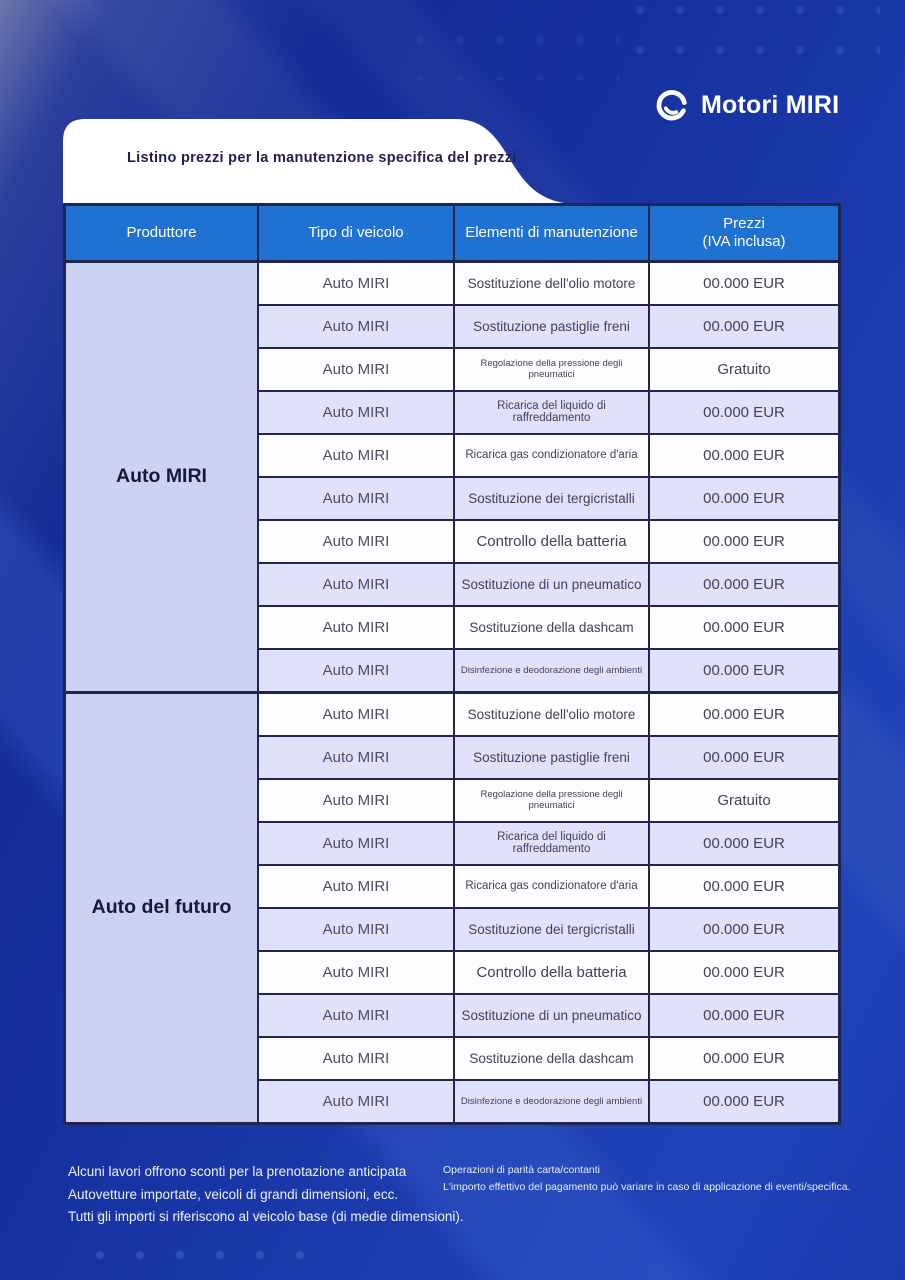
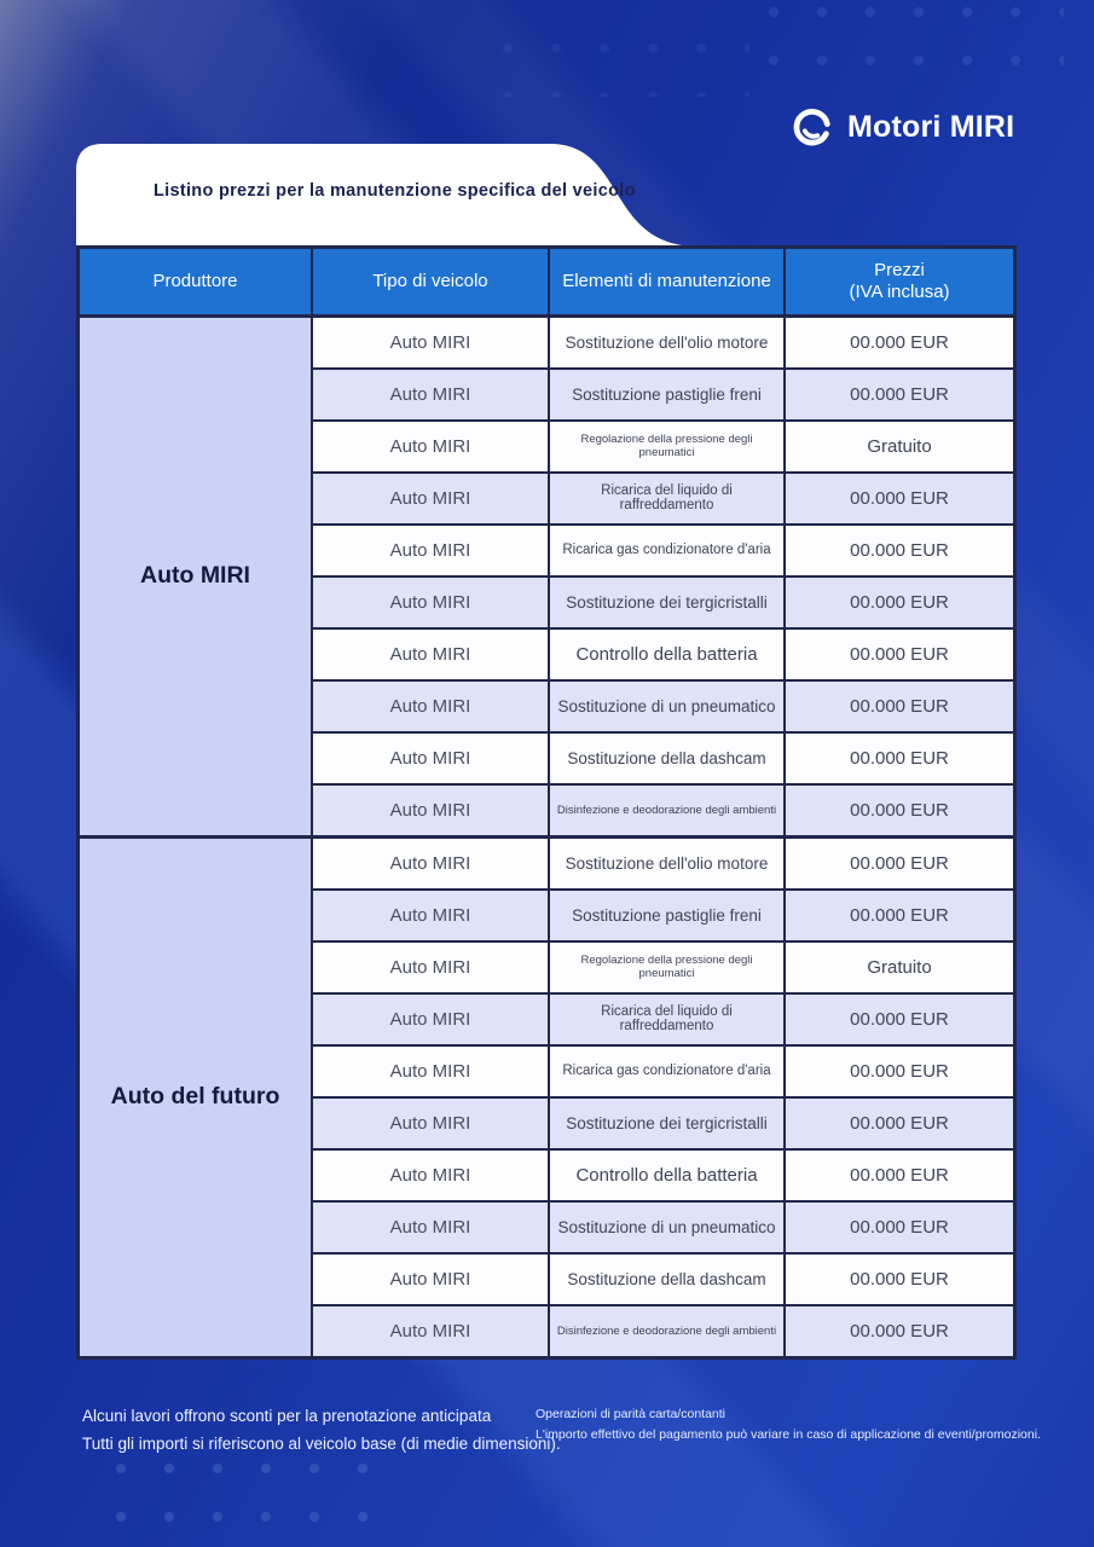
  Motori MIRI
- Listino prezzi per la manutenzione specifica del prezzi
+ Listino prezzi per la manutenzione specifica del veicolo
  Produttore
  Tipo di veicolo
  Elementi di manutenzione
  Prezzi
  (IVA inclusa)
  Auto MIRI
  Auto MIRI
  Sostituzione dell'olio motore
  00.000 EUR
  Auto MIRI
  Sostituzione pastiglie freni
  00.000 EUR
  Auto MIRI
  Regolazione della pressione degli pneumatici
  Gratuito
  Auto MIRI
  Ricarica del liquido di raffreddamento
  00.000 EUR
  Auto MIRI
  Ricarica gas condizionatore d'aria
  00.000 EUR
  Auto MIRI
  Sostituzione dei tergicristalli
  00.000 EUR
  Auto MIRI
  Controllo della batteria
  00.000 EUR
  Auto MIRI
  Sostituzione di un pneumatico
  00.000 EUR
  Auto MIRI
  Sostituzione della dashcam
  00.000 EUR
  Auto MIRI
  Disinfezione e deodorazione degli ambienti
  00.000 EUR
  Auto del futuro
  Auto MIRI
  Sostituzione dell'olio motore
  00.000 EUR
  Auto MIRI
  Sostituzione pastiglie freni
  00.000 EUR
  Auto MIRI
  Regolazione della pressione degli pneumatici
  Gratuito
  Auto MIRI
  Ricarica del liquido di raffreddamento
  00.000 EUR
  Auto MIRI
  Ricarica gas condizionatore d'aria
  00.000 EUR
  Auto MIRI
  Sostituzione dei tergicristalli
  00.000 EUR
  Auto MIRI
  Controllo della batteria
  00.000 EUR
  Auto MIRI
  Sostituzione di un pneumatico
  00.000 EUR
  Auto MIRI
  Sostituzione della dashcam
  00.000 EUR
  Auto MIRI
  Disinfezione e deodorazione degli ambienti
  00.000 EUR
  Alcuni lavori offrono sconti per la prenotazione anticipata
- Autovetture importate, veicoli di grandi dimensioni, ecc.
  Tutti gli importi si riferiscono al veicolo base (di medie dimensioni).
  Operazioni di parità carta/contanti
- L'importo effettivo del pagamento può variare in caso di applicazione di eventi/specifica.
+ L'importo effettivo del pagamento può variare in caso di applicazione di eventi/promozioni.
